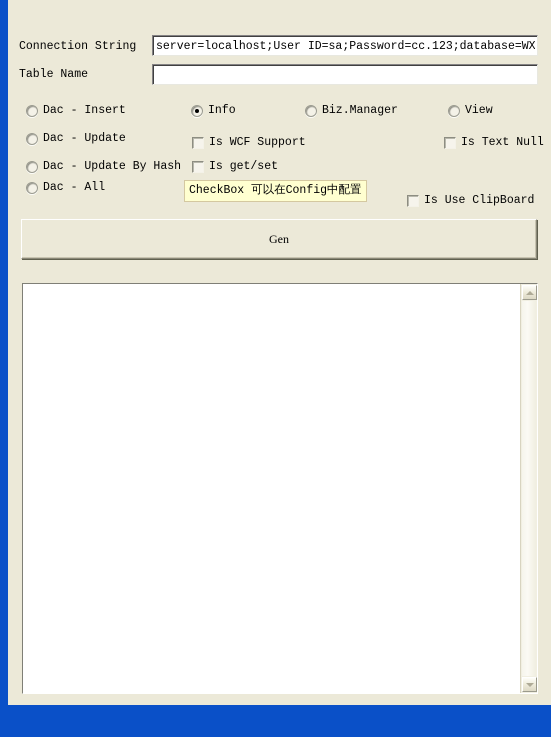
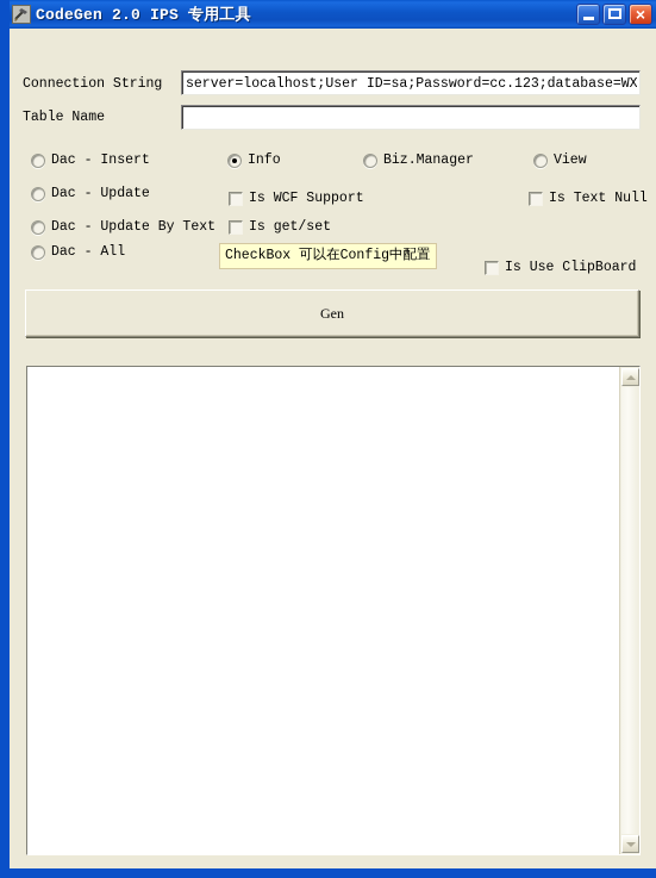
+ CodeGen 2.0 IPS 专用工具
+ ×
  Connection String
  server=localhost;User ID=sa;Password=cc.123;database=WX
  Table Name
  Dac - Insert
  Dac - Update
- Dac - Update By Hash
+ Dac - Update By Text
  Dac - All
  Info
  Is WCF Support
  Is get/set
  Biz.Manager
  View
  Is Text Null
  CheckBox 可以在Config中配置
  Is Use ClipBoard
  Gen
